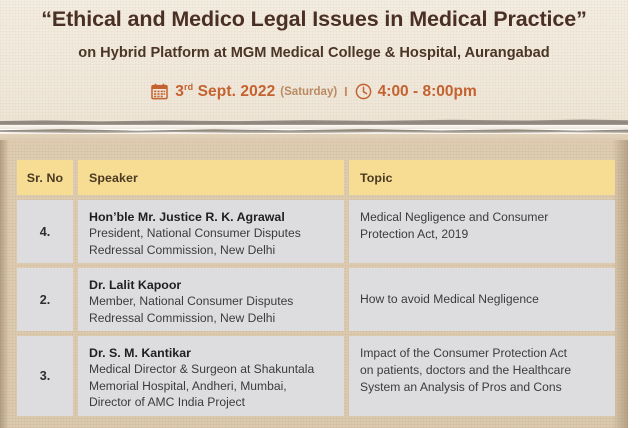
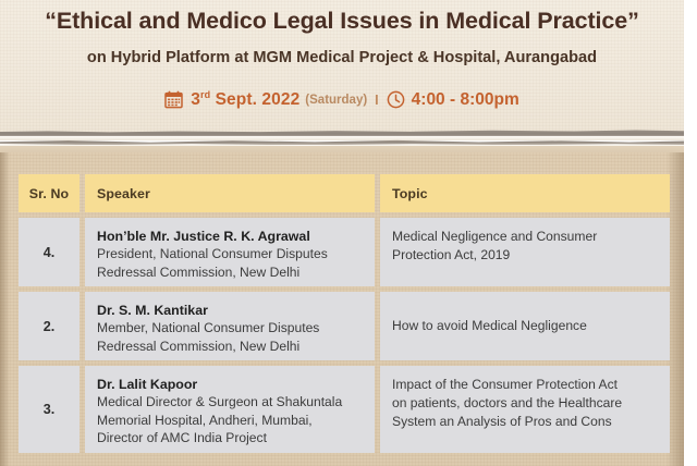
  “Ethical and Medico Legal Issues in Medical Practice”
- on Hybrid Platform at MGM Medical College & Hospital, Aurangabad
+ on Hybrid Platform at MGM Medical Project & Hospital, Aurangabad
  3rd Sept. 2022
  (Saturday)
  I
  4:00 - 8:00pm
  Sr. No
  Speaker
  Topic
  4.
  Hon’ble Mr. Justice R. K. Agrawal
  President, National Consumer Disputes
  Redressal Commission, New Delhi
  Medical Negligence and Consumer
  Protection Act, 2019
  2.
- Dr. Lalit Kapoor
+ Dr. S. M. Kantikar
  Member, National Consumer Disputes
  Redressal Commission, New Delhi
  How to avoid Medical Negligence
  3.
- Dr. S. M. Kantikar
+ Dr. Lalit Kapoor
  Medical Director & Surgeon at Shakuntala
  Memorial Hospital, Andheri, Mumbai,
  Director of AMC India Project
  Impact of the Consumer Protection Act
  on patients, doctors and the Healthcare
  System an Analysis of Pros and Cons
